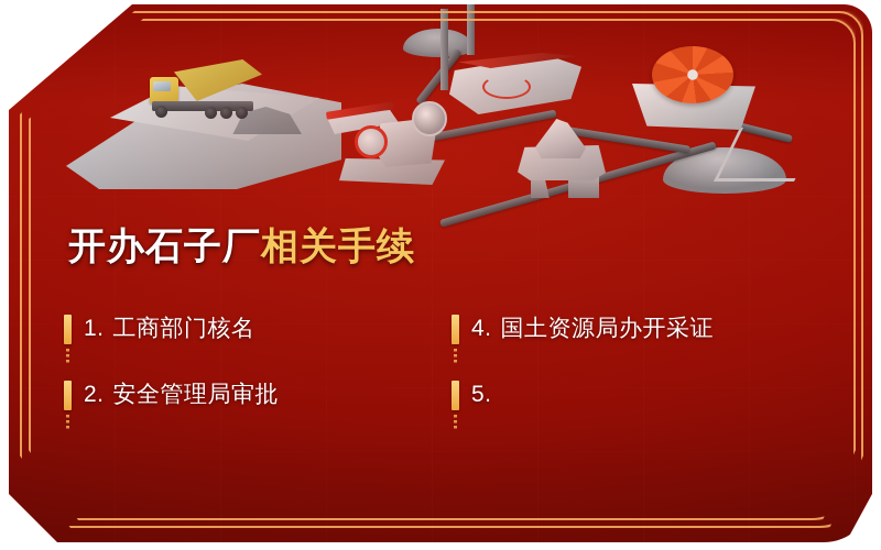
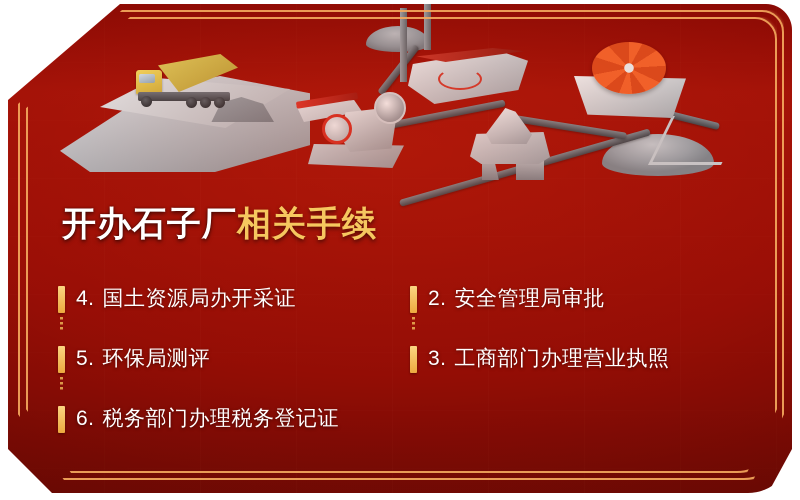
  开办石子厂相关手续
- 1.
- 工商部门核名
  4.
  国土资源局办开采证
  2.
  安全管理局审批
  5.
+ 环保局测评
+ 3.
+ 工商部门办理营业执照
+ 6.
+ 税务部门办理税务登记证
